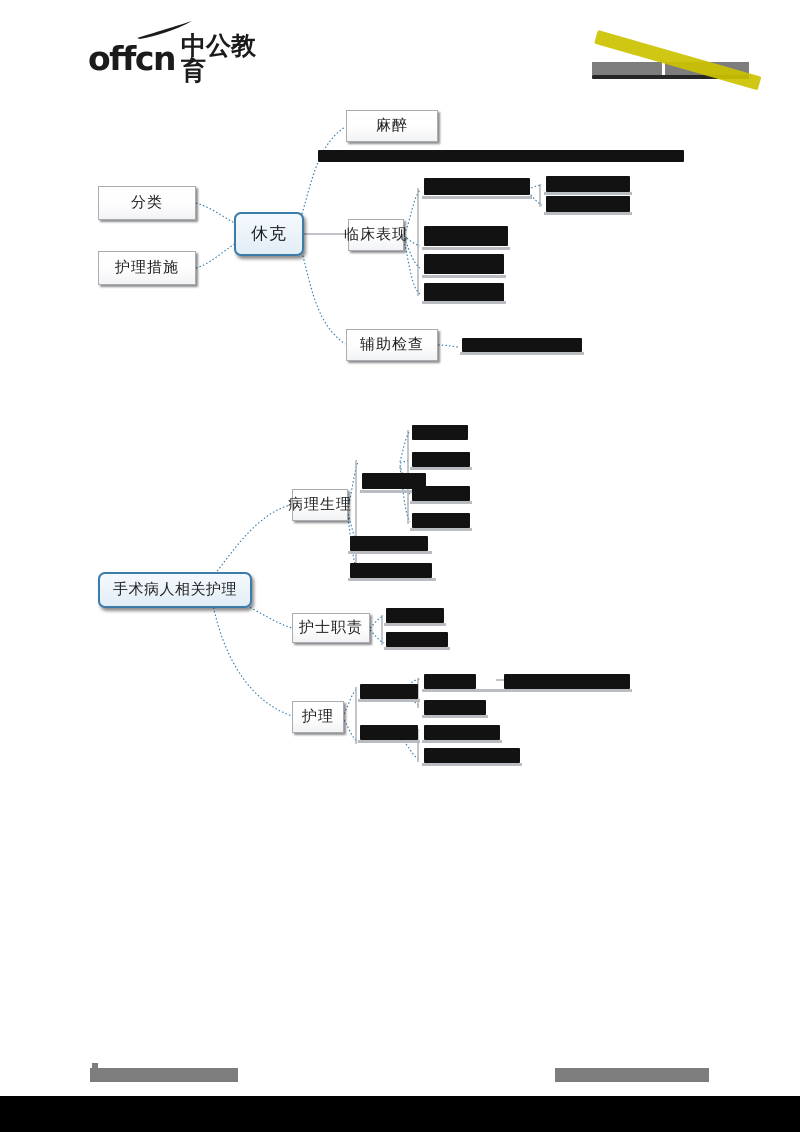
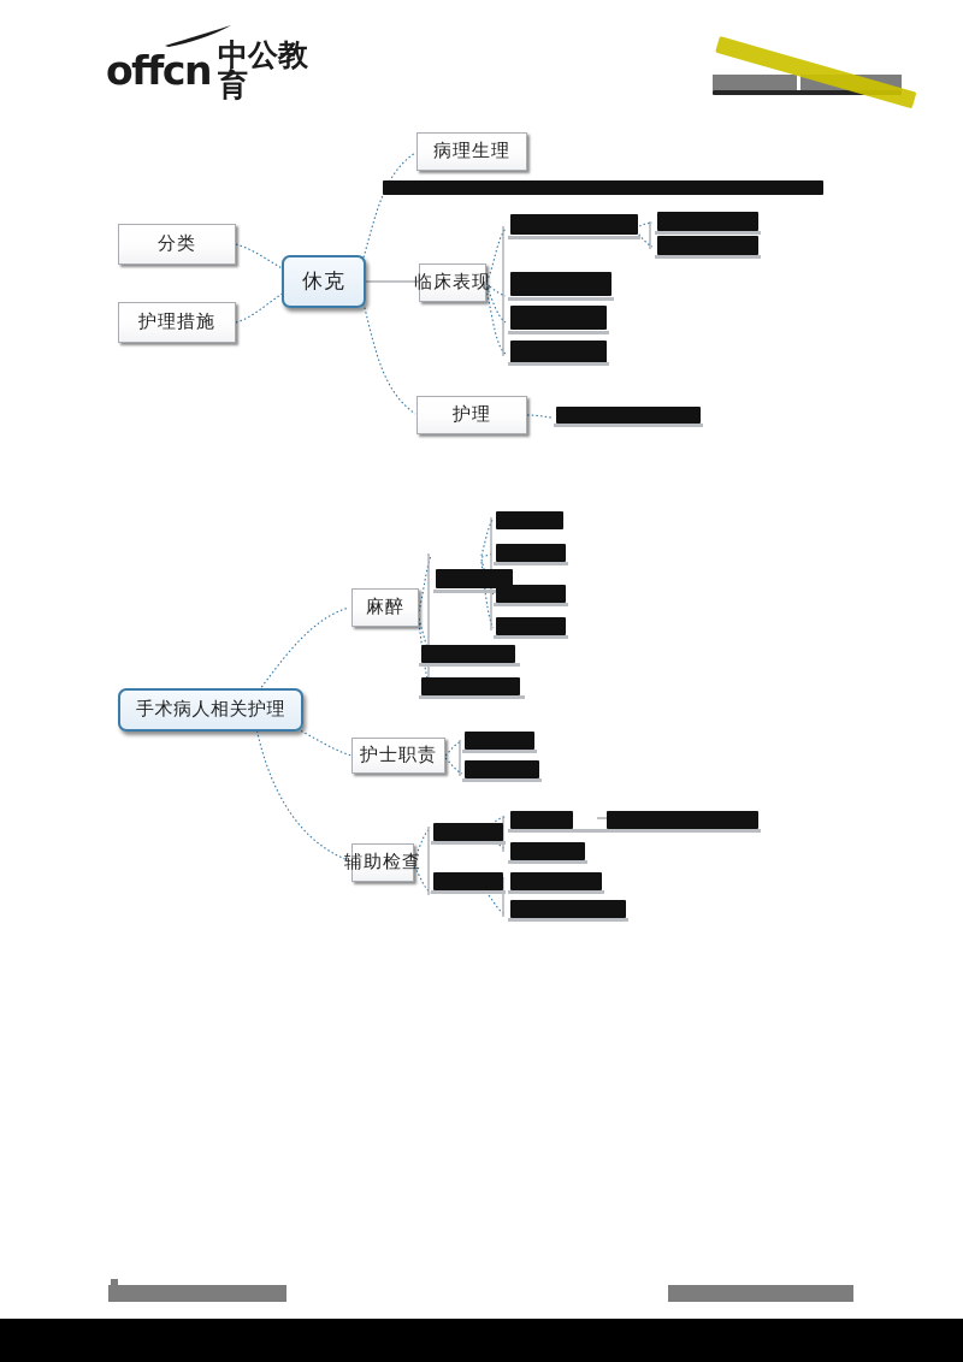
  offcn
  中公教育
  分类
  护理措施
  休克
- 麻醉
+ 病理生理
  临床表现
- 辅助检查
+ 护理
  手术病人相关护理
- 病理生理
+ 麻醉
  护士职责
- 护理
+ 辅助检查
